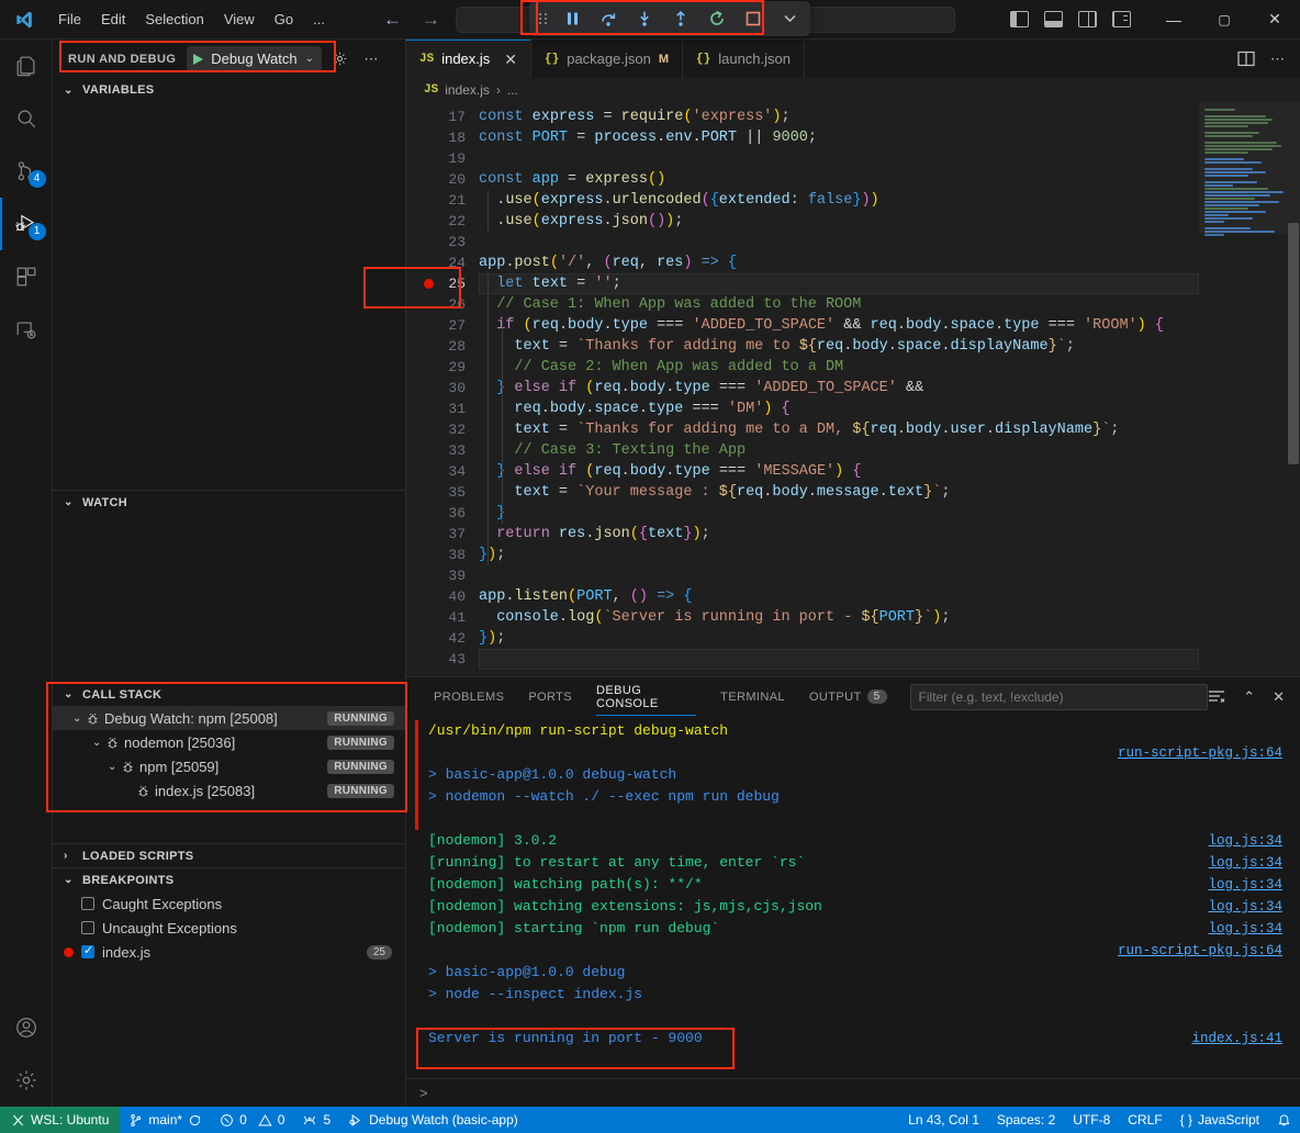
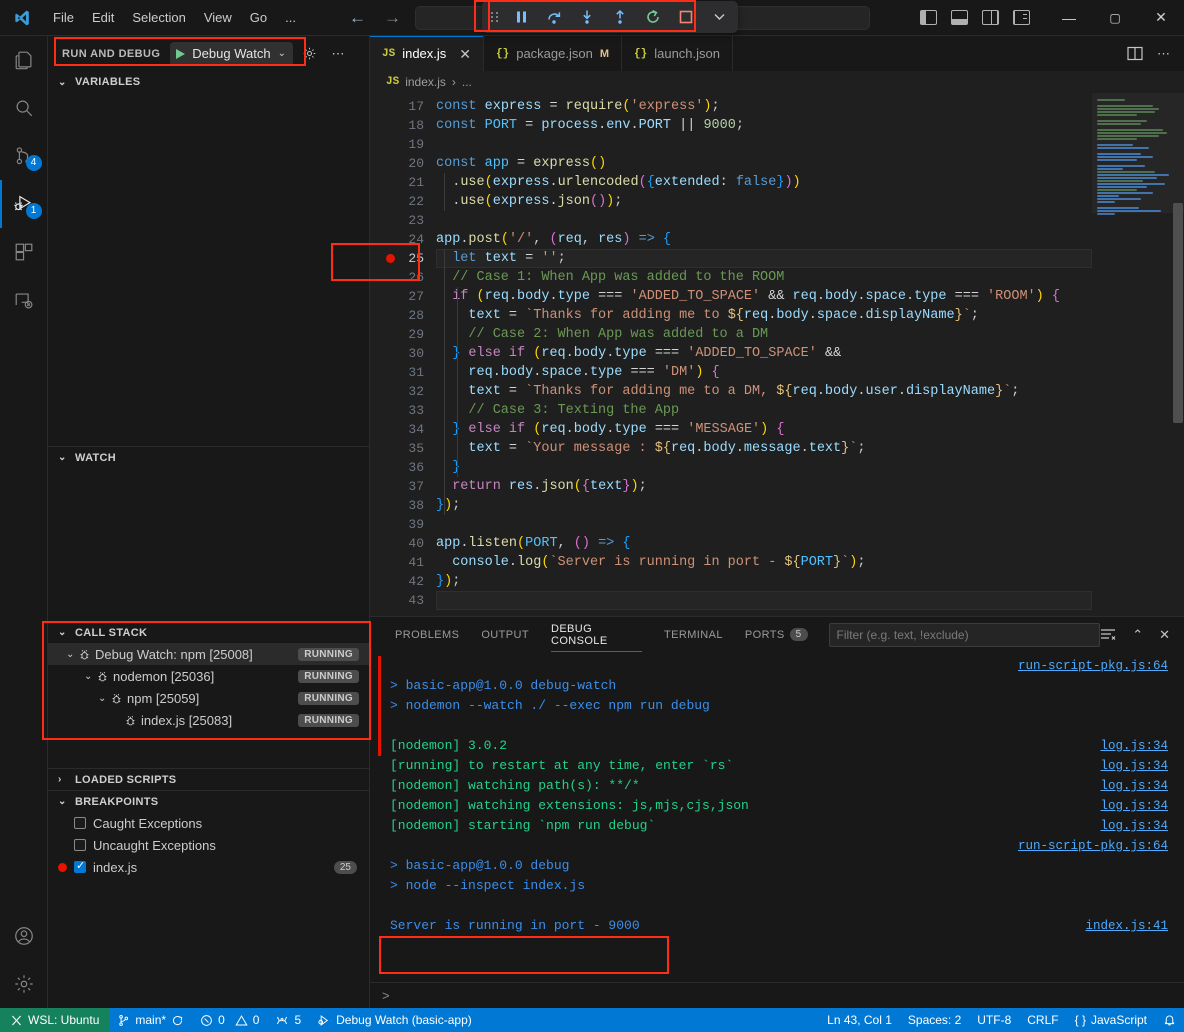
  File
  Edit
  Selection
  View
  Go
  ...
  ←
  →
  —
  ▢
  ✕
  4
  1
  RUN AND DEBUG
  Debug Watch
  ⌄
  ⋯
  ⌄
  VARIABLES
  ⌄
  WATCH
  ⌄
  CALL STACK
  ⌄
  Debug Watch: npm [25008]
  RUNNING
  ⌄
  nodemon [25036]
  RUNNING
  ⌄
  npm [25059]
  RUNNING
  index.js [25083]
  RUNNING
  ›
  LOADED SCRIPTS
  ⌄
  BREAKPOINTS
  Caught Exceptions
  Uncaught Exceptions
  index.js
  25
  JS
  index.js
  ✕
  {}
  package.json
  M
  {}
  launch.json
  ⋯
  JS
  index.js
  ›
  ...
  17
  18
  19
  20
  21
  22
  23
  24
  25
  26
  27
  28
  29
  30
  31
  32
  33
  34
  35
  36
  37
  38
  39
  40
  41
  42
  43
  const express = require('express');
  const PORT = process.env.PORT || 9000;
  const app = express()
  .use(express.urlencoded({extended: false}))
  .use(express.json());
  app.post('/', (req, res) => {
  let text = '';
  // Case 1: When App was added to the ROOM
  f (req.body.type === 'ADDED_TO_SPACE' && req.body.space.type === 'ROOM') {
  text = `Thanks for adding me to ${req.body.space.displayName}`;
  // Case 2: When App was added to a DM
  else if (req.body.type === 'ADDED_TO_SPACE' &&
  req.body.space.type === 'DM') {
  text = `Thanks for adding me to a DM, ${req.body.user.displayName}`;
  // Case 3: Texting the App
  else if (req.body.type === 'MESSAGE') {
  text = `Your message : ${req.body.message.text}`;
  return res.json({text});
  });
  app.listen(PORT, () => {
  console.log(`Server is running in port - ${PORT}`);
  });
  PROBLEMS
- PORTS
+ OUTPUT
  DEBUG CONSOLE
  TERMINAL
- OUTPUT
+ PORTS
  5
  Filter (e.g. text, !exclude)
  ⌃
  ✕
- /usr/bin/npm run-script debug-watch
  run-script-pkg.js:64
  > basic-app@1.0.0 debug-watch
  > nodemon --watch ./ --exec npm run debug
  [nodemon] 3.0.2
  log.js:34
  [running] to restart at any time, enter `rs`
  log.js:34
  [nodemon] watching path(s): **/*
  log.js:34
  [nodemon] watching extensions: js,mjs,cjs,json
  log.js:34
  [nodemon] starting `npm run debug`
  log.js:34
  run-script-pkg.js:64
  > basic-app@1.0.0 debug
  > node --inspect index.js
  Server is running in port - 9000
  index.js:41
  >
  WSL: Ubuntu
  main*
  0
  0
  5
  Debug Watch (basic-app)
  Ln 43, Col 1
  Spaces: 2
  UTF-8
  CRLF
  { }
  JavaScript
